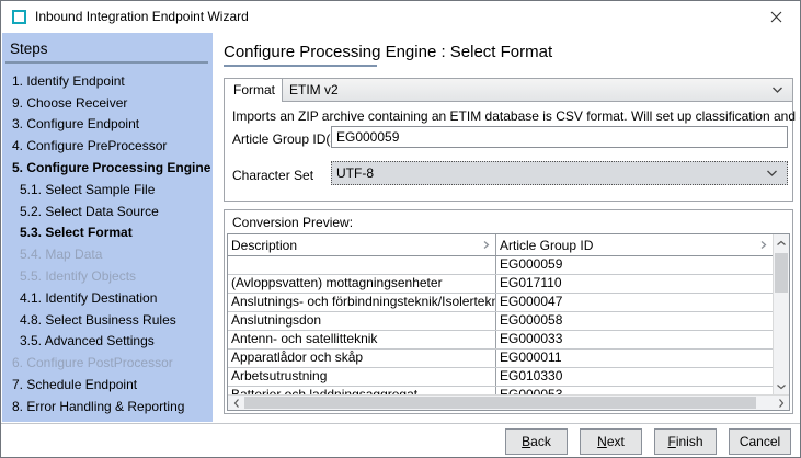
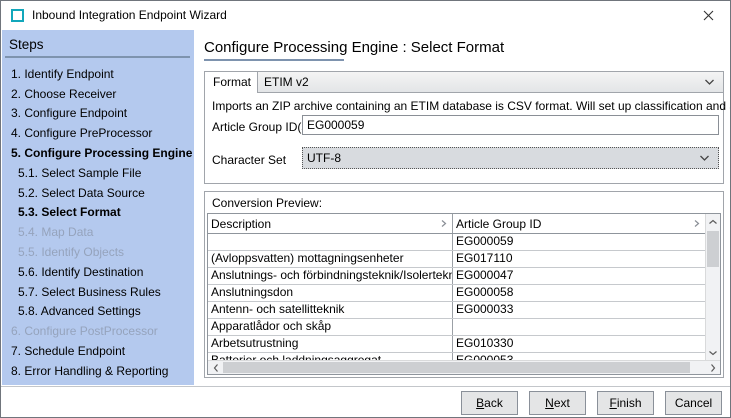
  Inbound Integration Endpoint Wizard
  Steps
  1. Identify Endpoint
- 9. Choose Receiver
+ 2. Choose Receiver
  3. Configure Endpoint
  4. Configure PreProcessor
  5. Configure Processing Engine
  5.1. Select Sample File
  5.2. Select Data Source
  5.3. Select Format
  5.4. Map Data
  5.5. Identify Objects
- 4.1. Identify Destination
+ 5.6. Identify Destination
- 4.8. Select Business Rules
+ 5.7. Select Business Rules
- 3.5. Advanced Settings
+ 5.8. Advanced Settings
  6. Configure PostProcessor
  7. Schedule Endpoint
  8. Error Handling & Reporting
  Configure Processing Engine : Select Format
  Format
  ETIM v2
  Imports an ZIP archive containing an ETIM database is CSV format. Will set up classification and
  Article Group ID(
  EG000059
  Character Set
  UTF-8
  Conversion Preview:
  Description
  Article Group ID
  EG000059
  (Avloppsvatten) mottagningsenheter
  EG017110
  Anslutnings- och förbindningsteknik/Isolertekn
  EG000047
  Anslutningsdon
  EG000058
  Antenn- och satellitteknik
  EG000033
  Apparatlådor och skåp
- EG000011
  Arbetsutrustning
  EG010330
  B
  ack
  N
  ext
  F
  inish
  Cancel
